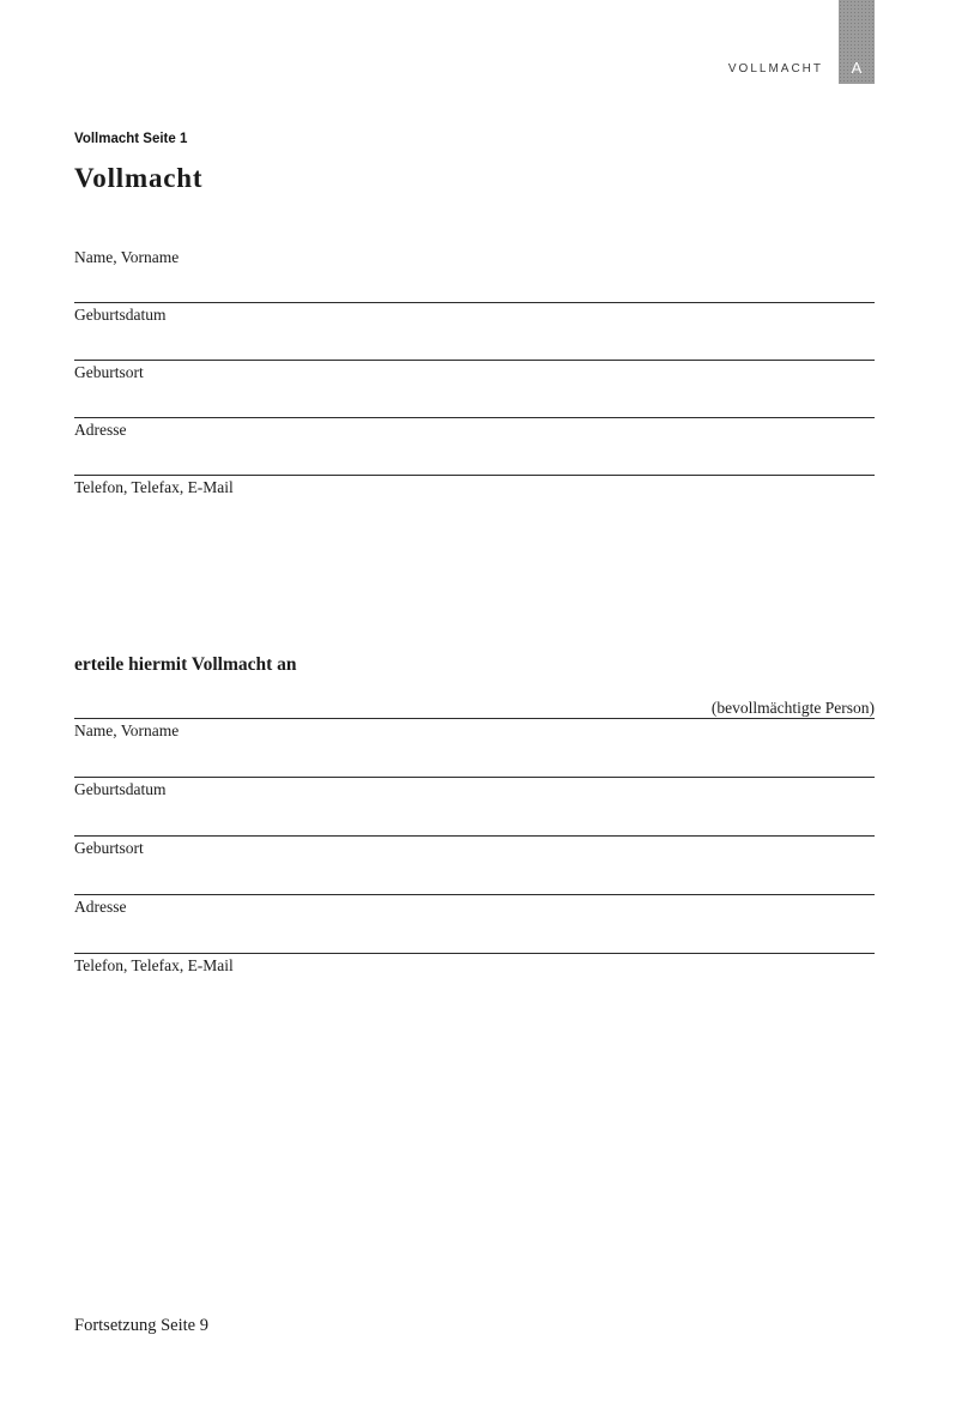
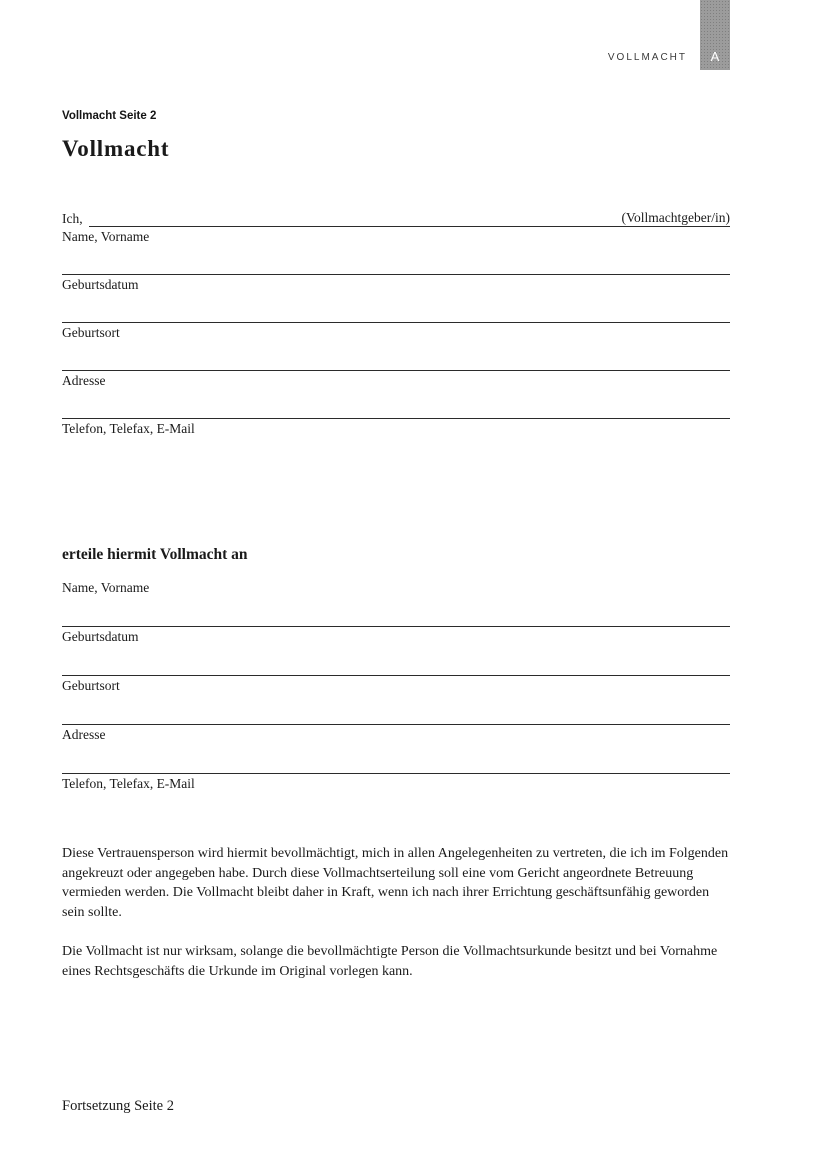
  A
  VOLLMACHT
- Vollmacht Seite 1
+ Vollmacht Seite 2
  Vollmacht
+ Ich,
+ (Vollmachtgeber/in)
  Name, Vorname
  Geburtsdatum
  Geburtsort
  Adresse
  Telefon, Telefax, E-Mail
  erteile hiermit Vollmacht an
- (bevollmächtigte Person)
  Name, Vorname
  Geburtsdatum
  Geburtsort
  Adresse
  Telefon, Telefax, E-Mail
+ Diese Vertrauensperson wird hiermit bevollmächtigt, mich in allen Angelegenheiten zu vertreten, die ich im Folgenden angekreuzt oder angegeben habe. Durch diese Vollmachtserteilung soll eine vom Gericht angeordnete Betreuung vermieden werden. Die Vollmacht bleibt daher in Kraft, wenn ich nach ihrer Errichtung geschäftsunfähig geworden sein sollte.
+ Die Vollmacht ist nur wirksam, solange die bevollmächtigte Person die Vollmachtsurkunde besitzt und bei Vornahme eines Rechtsgeschäfts die Urkunde im Original vorlegen kann.
- Fortsetzung Seite 9
+ Fortsetzung Seite 2
